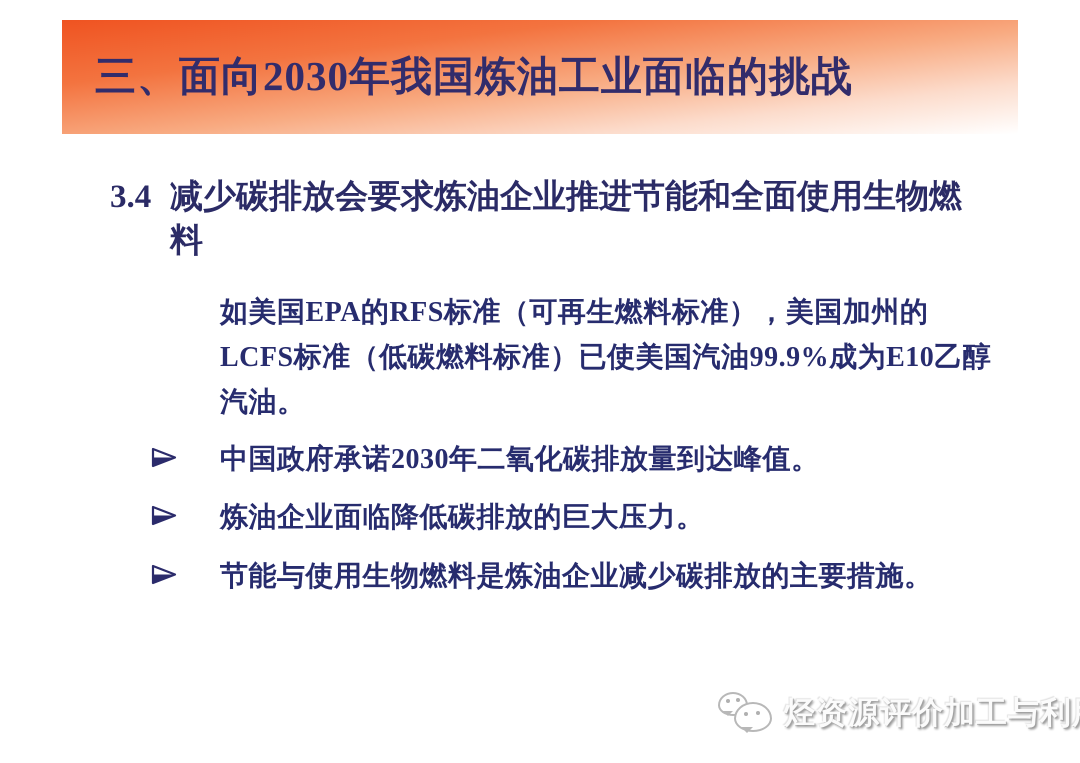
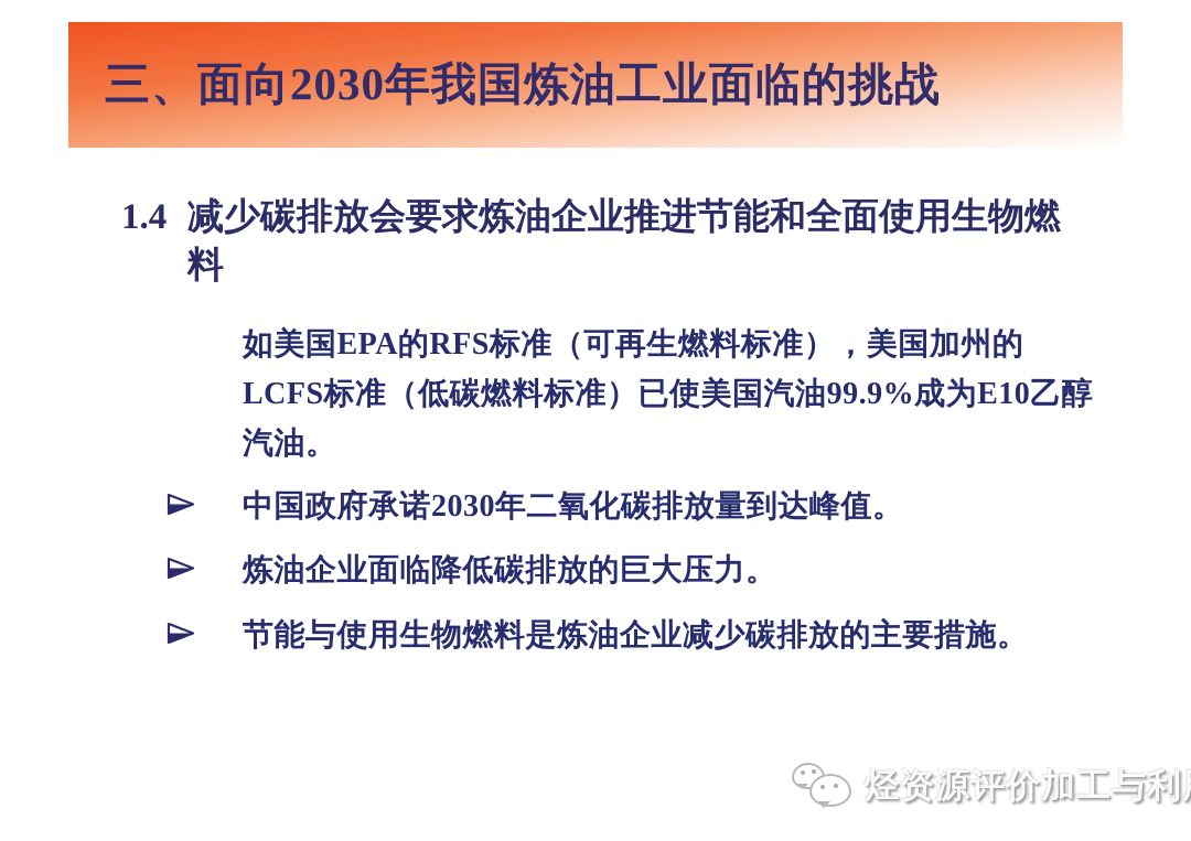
  三、面向2030年我国炼油工业面临的挑战
- 3.4
+ 1.4
  减少碳排放会要求炼油企业推进节能和全面使用生物燃料
  如美国EPA的RFS标准（可再生燃料标准），美国加州的LCFS标准（低碳燃料标准）已使美国汽油99.9%成为E10乙醇汽油。
  中国政府承诺2030年二氧化碳排放量到达峰值。
  炼油企业面临降低碳排放的巨大压力。
  节能与使用生物燃料是炼油企业减少碳排放的主要措施。
  烃资源评价加工与利
